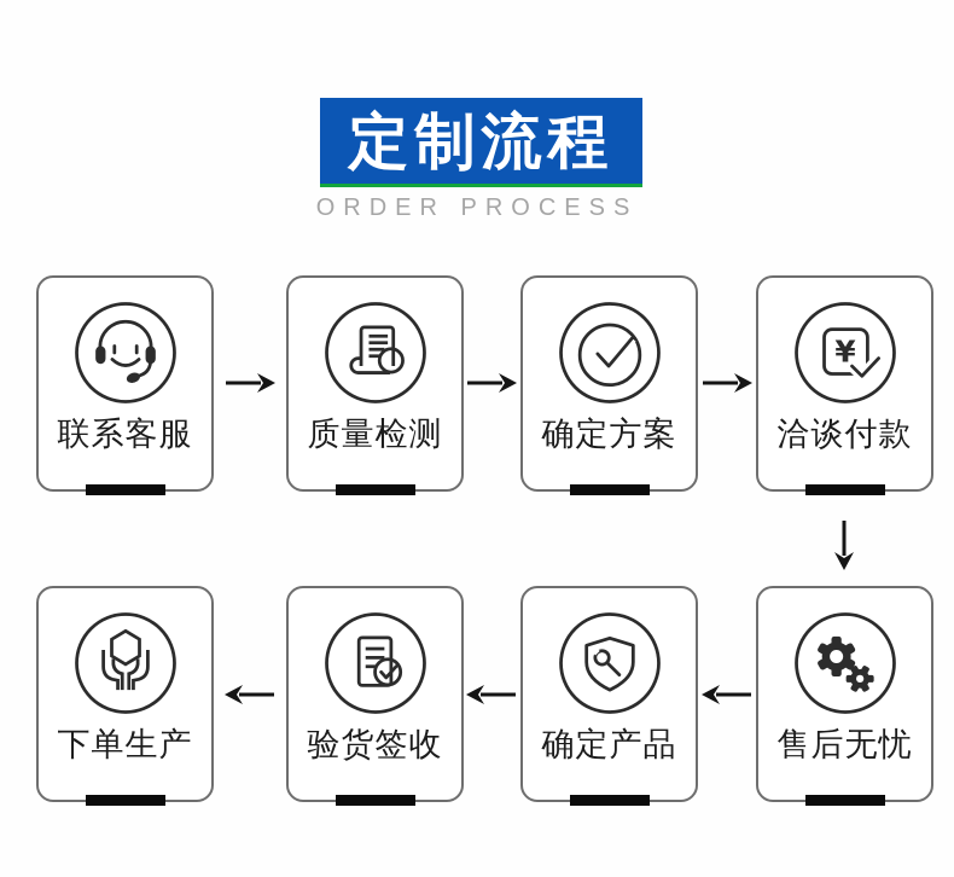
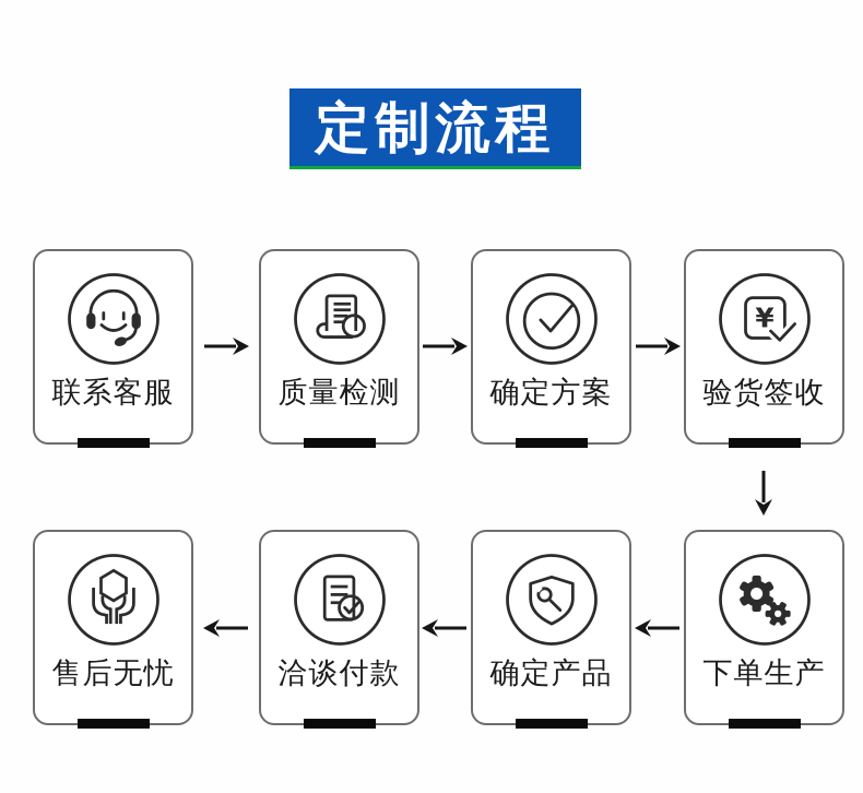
  定制流程
- ORDER PROCESS
  联系客服
  质量检测
  确定方案
  ¥
- 洽谈付款
+ 验货签收
- 售后无忧
+ 下单生产
  确定产品
- 验货签收
+ 洽谈付款
- 下单生产
+ 售后无忧
